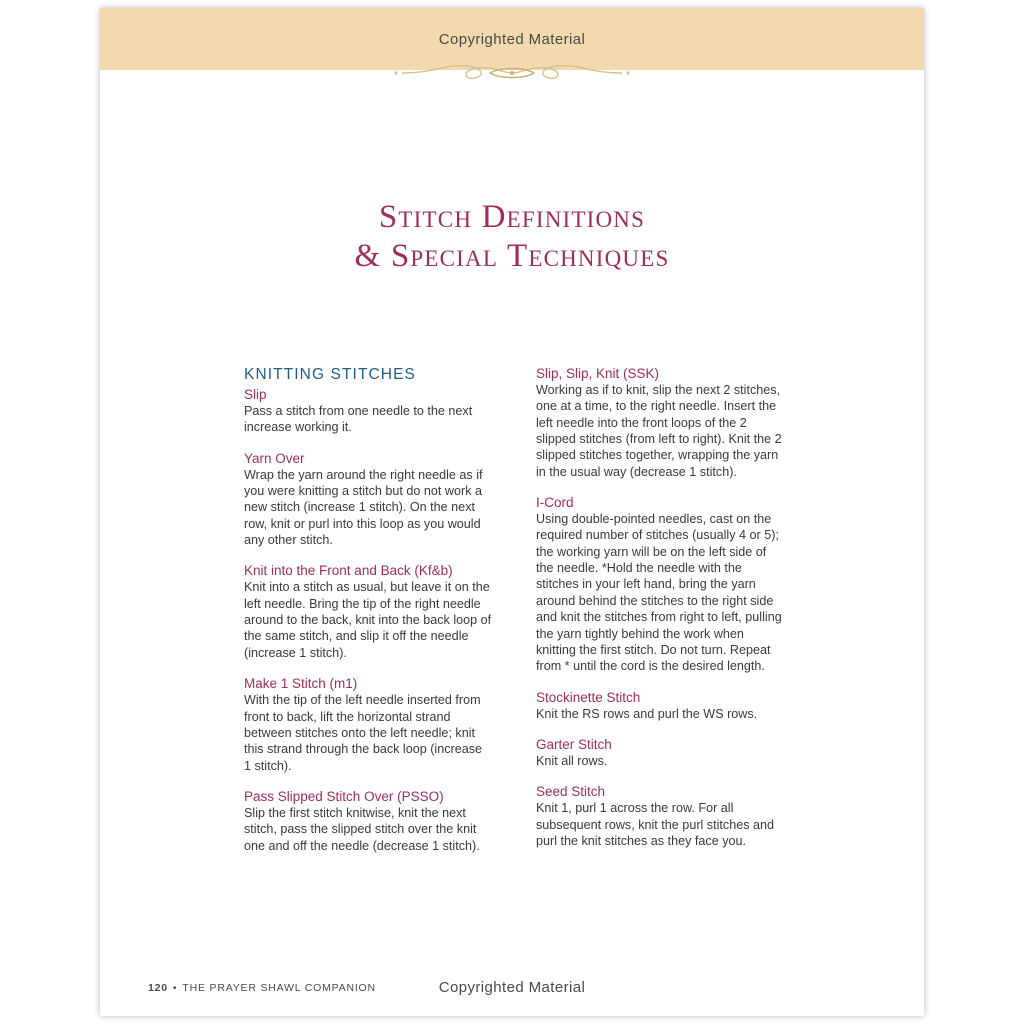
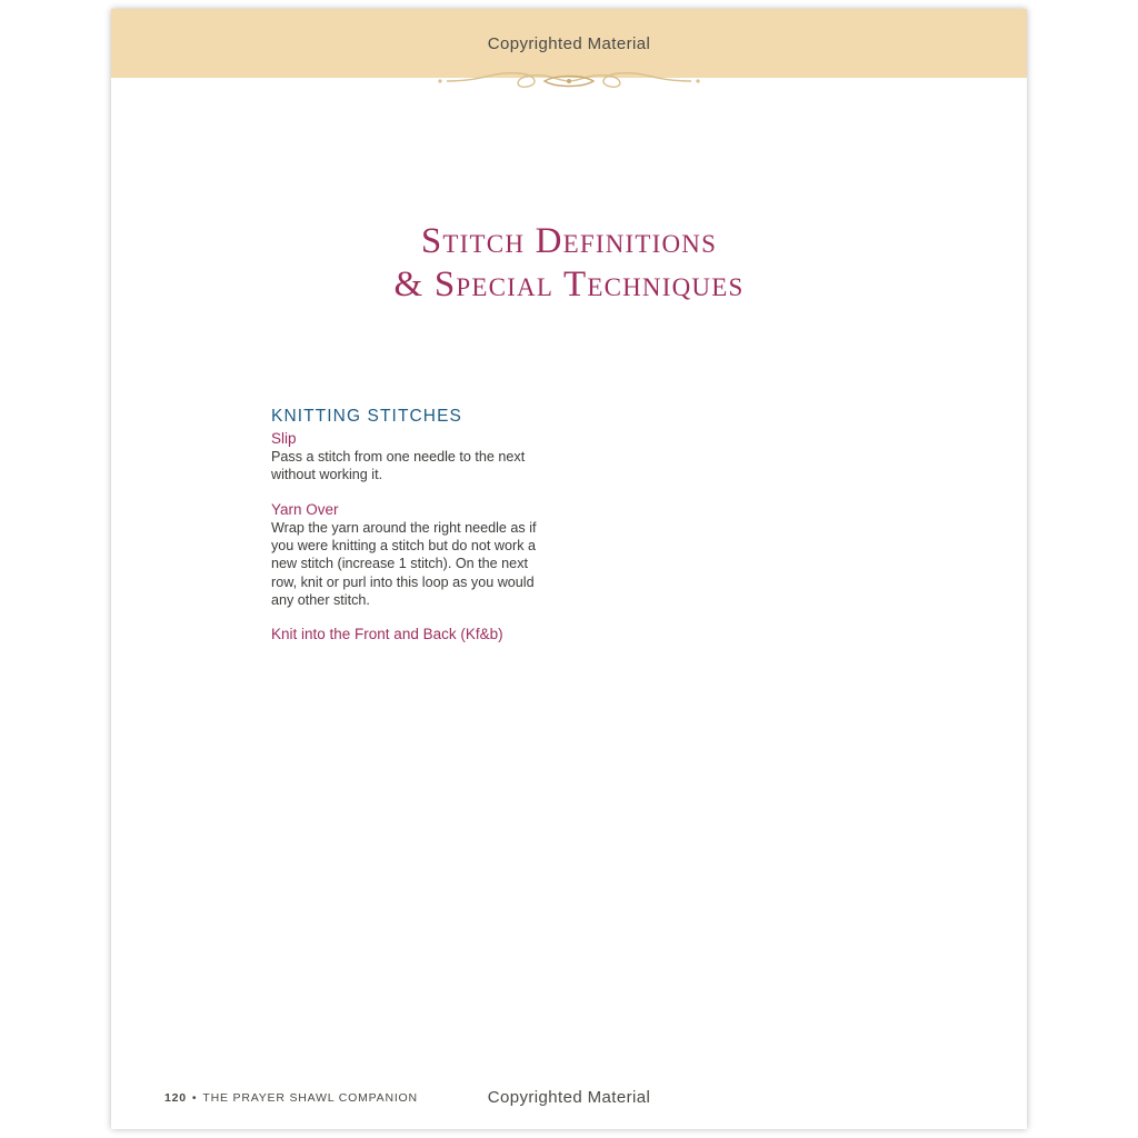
  Copyrighted Material
  Stitch Definitions
  & Special Techniques
  KNITTING STITCHES
  Slip
- Pass a stitch from one needle to the next increase working it.
+ Pass a stitch from one needle to the next without working it.
  Yarn Over
  Wrap the yarn around the right needle as if you were knitting a stitch but do not work a new stitch (increase 1 stitch). On the next row, knit or purl into this loop as you would any other stitch.
  Knit into the Front and Back (Kf&b)
- Knit into a stitch as usual, but leave it on the left needle. Bring the tip of the right needle around to the back, knit into the back loop of the same stitch, and slip it off the needle (increase 1 stitch).
- Make 1 Stitch (m1)
- With the tip of the left needle inserted from front to back, lift the horizontal strand between stitches onto the left needle; knit this strand through the back loop (increase 1 stitch).
- Pass Slipped Stitch Over (PSSO)
- Slip the first stitch knitwise, knit the next stitch, pass the slipped stitch over the knit one and off the needle (decrease 1 stitch).
- Slip, Slip, Knit (SSK)
- Working as if to knit, slip the next 2 stitches, one at a time, to the right needle. Insert the left needle into the front loops of the 2 slipped stitches (from left to right). Knit the 2 slipped stitches together, wrapping the yarn in the usual way (decrease 1 stitch).
- I-Cord
- Using double-pointed needles, cast on the required number of stitches (usually 4 or 5); the working yarn will be on the left side of the needle. *Hold the needle with the stitches in your left hand, bring the yarn around behind the stitches to the right side and knit the stitches from right to left, pulling the yarn tightly behind the work when knitting the first stitch. Do not turn. Repeat from * until the cord is the desired length.
- Stockinette Stitch
- Knit the RS rows and purl the WS rows.
- Garter Stitch
- Knit all rows.
- Seed Stitch
- Knit 1, purl 1 across the row. For all subsequent rows, knit the purl stitches and purl the knit stitches as they face you.
  120 • THE PRAYER SHAWL COMPANION
  Copyrighted Material
